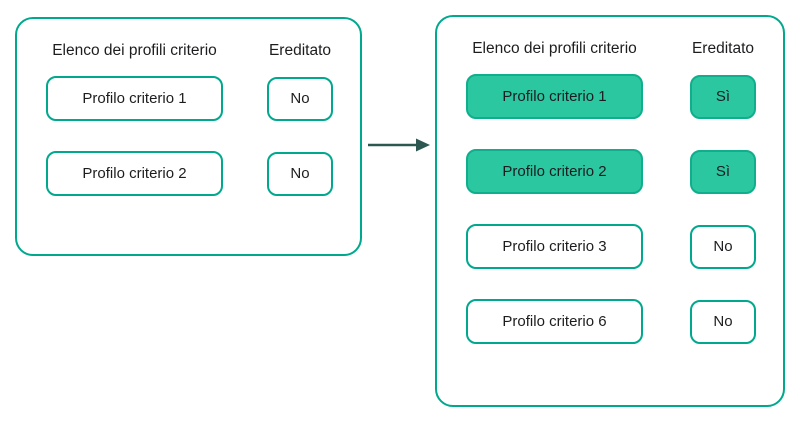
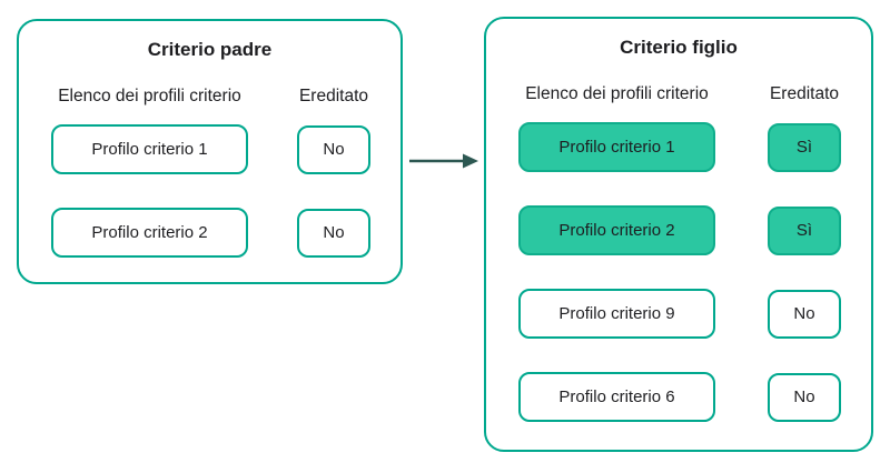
+ Criterio padre
  Elenco dei profili criterio
  Ereditato
  Profilo criterio 1
  No
  Profilo criterio 2
  No
+ Criterio figlio
  Elenco dei profili criterio
  Ereditato
  Profilo criterio 1
  Sì
  Profilo criterio 2
  Sì
- Profilo criterio 3
+ Profilo criterio 9
  No
  Profilo criterio 6
  No
